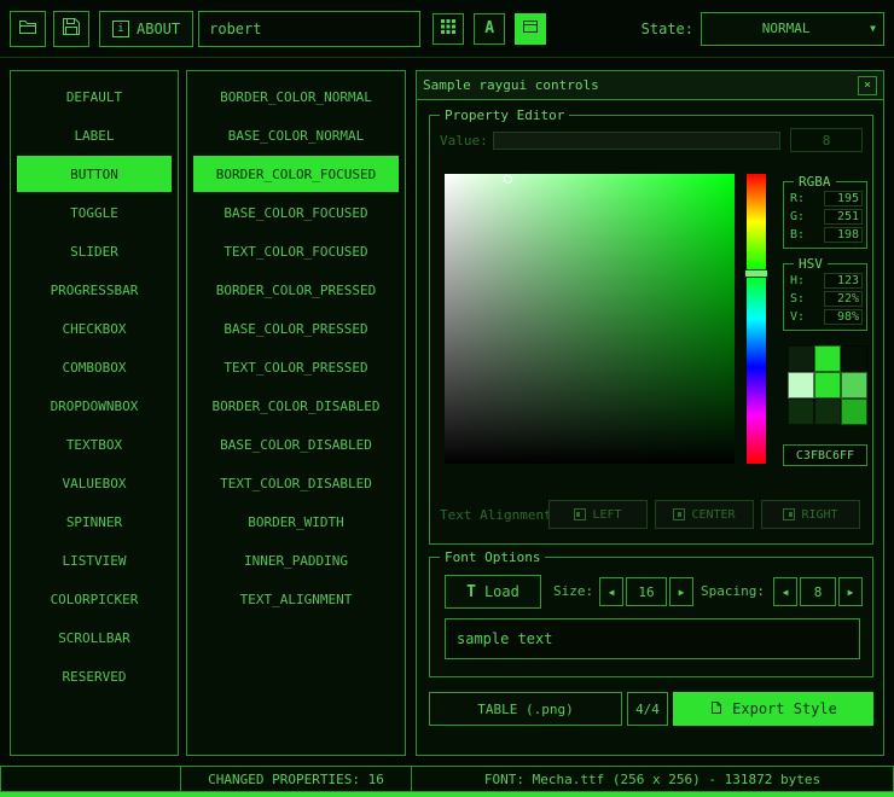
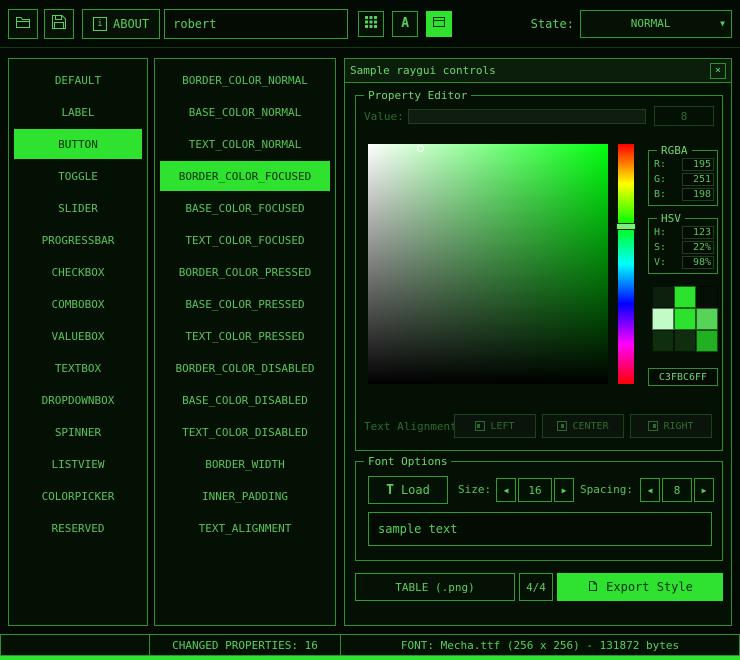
  i
  ABOUT
  robert
  A
  State:
  NORMAL
  ▼
  DEFAULT
  LABEL
  BUTTON
  TOGGLE
  SLIDER
  PROGRESSBAR
  CHECKBOX
  COMBOBOX
- DROPDOWNBOX
+ VALUEBOX
  TEXTBOX
- VALUEBOX
+ DROPDOWNBOX
  SPINNER
  LISTVIEW
  COLORPICKER
- SCROLLBAR
  RESERVED
  BORDER_COLOR_NORMAL
  BASE_COLOR_NORMAL
+ TEXT_COLOR_NORMAL
  BORDER_COLOR_FOCUSED
  BASE_COLOR_FOCUSED
  TEXT_COLOR_FOCUSED
  BORDER_COLOR_PRESSED
  BASE_COLOR_PRESSED
  TEXT_COLOR_PRESSED
  BORDER_COLOR_DISABLED
  BASE_COLOR_DISABLED
  TEXT_COLOR_DISABLED
  BORDER_WIDTH
  INNER_PADDING
  TEXT_ALIGNMENT
  Sample raygui controls
  ×
  Property Editor
  Value:
  8
  RGBA
  R:
  195
  G:
  251
  B:
  198
  HSV
  H:
  123
  S:
  22%
  V:
  98%
  C3FBC6FF
  Text Alignmen
  LEFT
  CENTER
  RIGHT
  Font Options
  T
  Load
  Size:
  ◀
  16
  ▶
  Spacing:
  ◀
  8
  ▶
  sample text
  TABLE (.png)
  4/4
  Export Style
  CHANGED PROPERTIES: 16
  FONT: Mecha.ttf (256 x 256) - 131872 bytes
